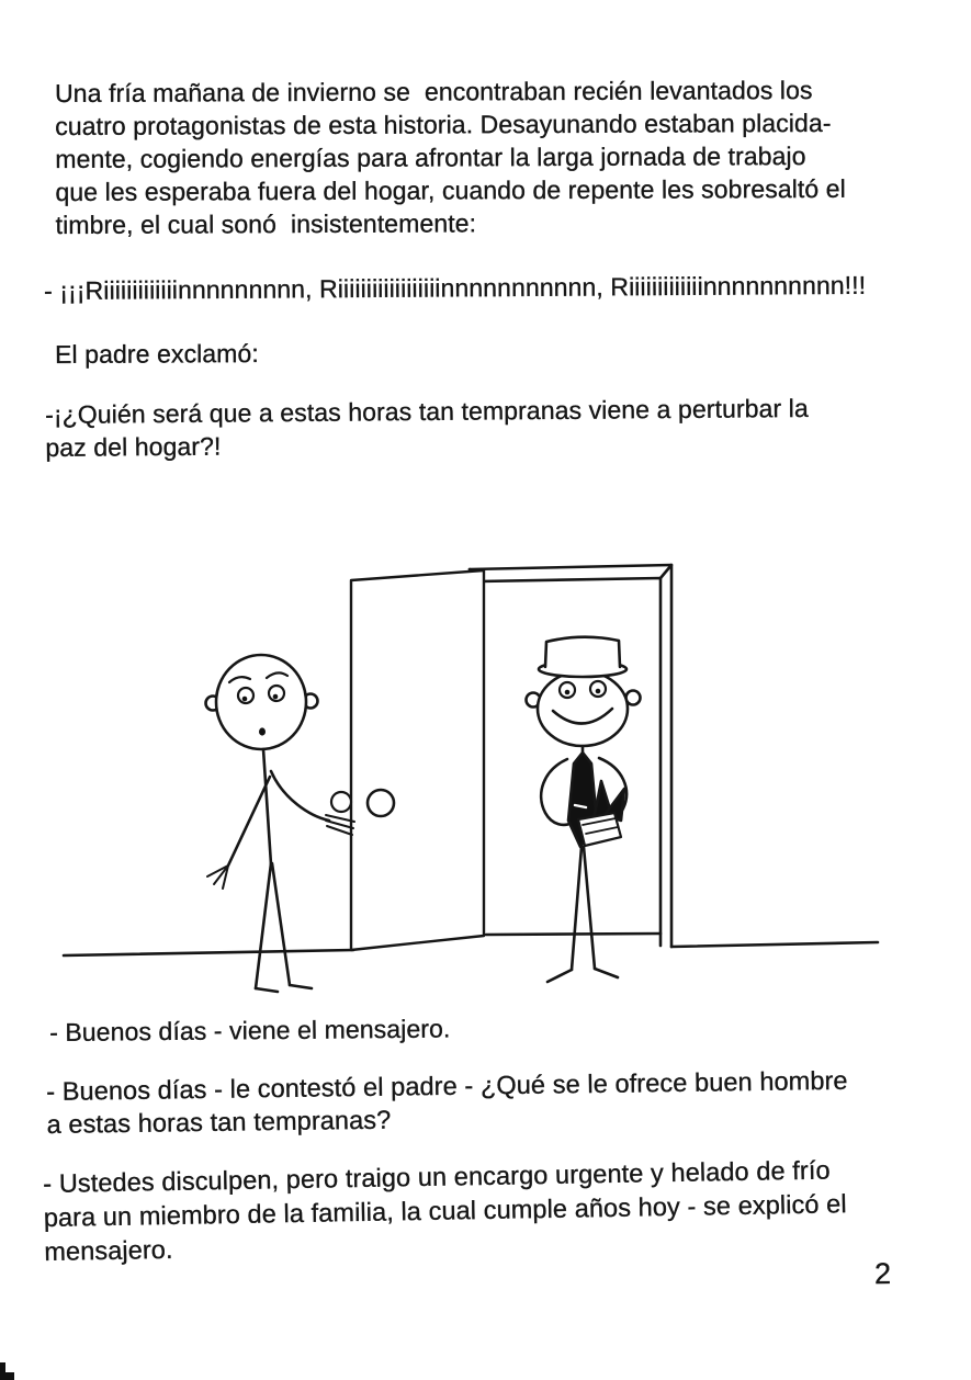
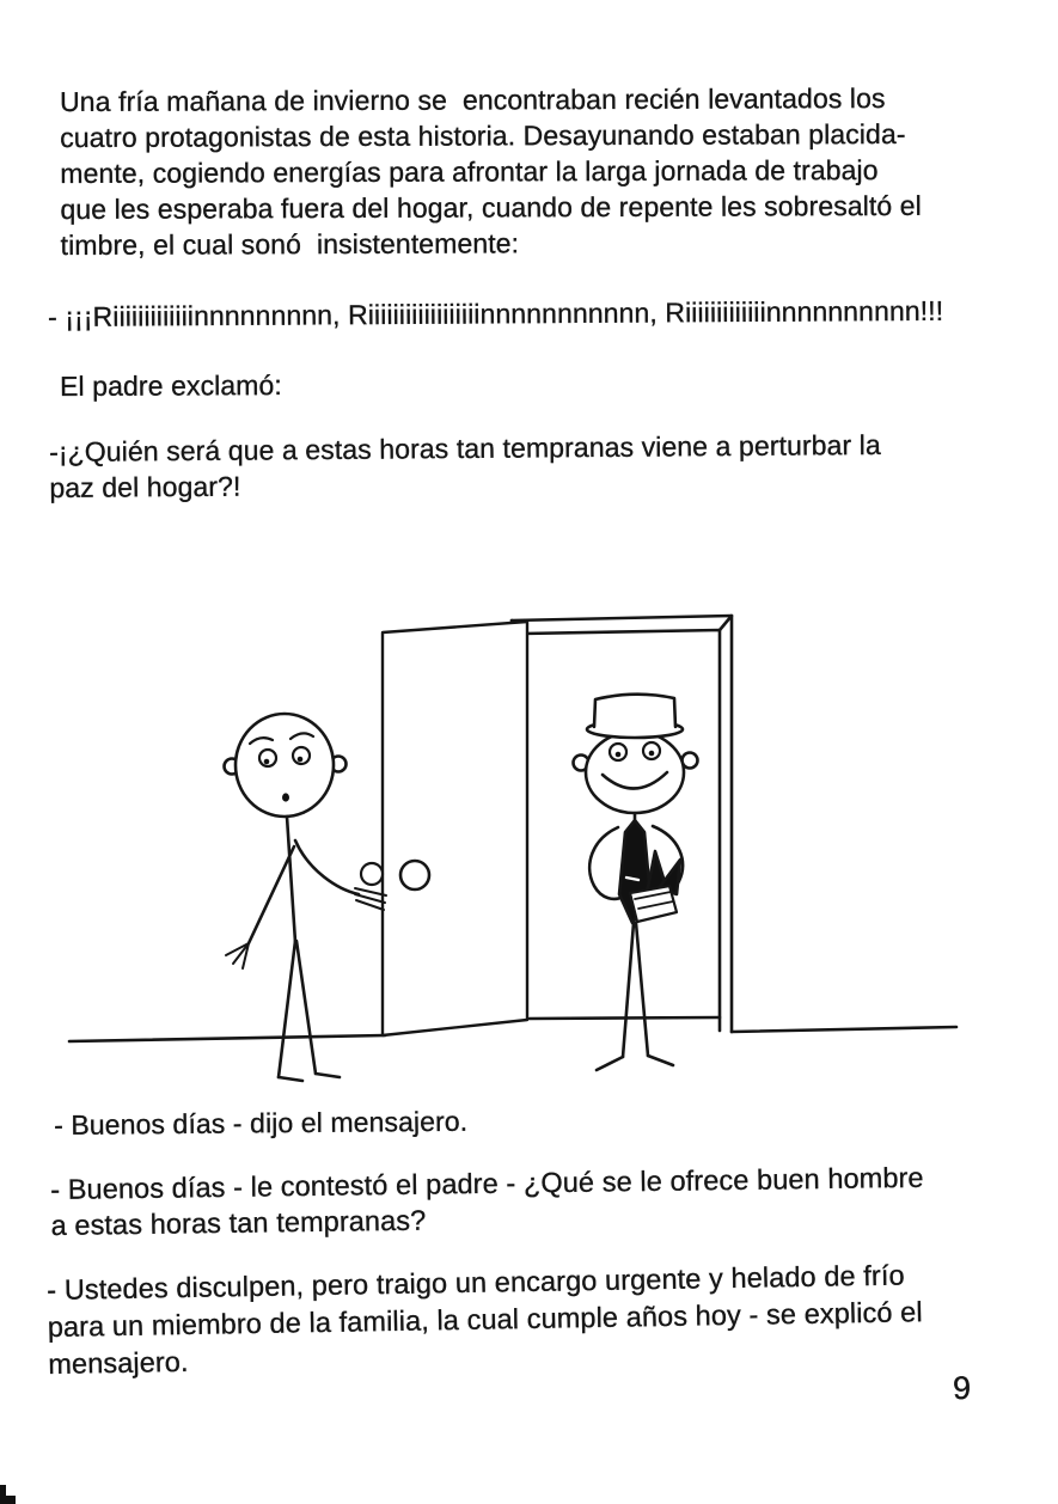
  Una fría mañana de invierno se encontraban recién levantados los
  cuatro protagonistas de esta historia. Desayunando estaban placida-
  mente, cogiendo energías para afrontar la larga jornada de trabajo
  que les esperaba fuera del hogar, cuando de repente les sobresaltó el
  timbre, el cual sonó insistentemente:
  - ¡¡¡Riiiiiiiiiiiiinnnnnnnnn, Riiiiiiiiiiiiiiiiiinnnnnnnnnnn, Riiiiiiiiiiiiinnnnnnnnnn!!!
  El padre exclamó:
  -¡¿Quién será que a estas horas tan tempranas viene a perturbar la
  paz del hogar?!
- - Buenos días - viene el mensajero.
+ - Buenos días - dijo el mensajero.
  - Buenos días - le contestó el padre - ¿Qué se le ofrece buen hombre
  a estas horas tan tempranas?
  - Ustedes disculpen, pero traigo un encargo urgente y helado de frío
  para un miembro de la familia, la cual cumple años hoy - se explicó el
  mensajero.
- 2
+ 9
